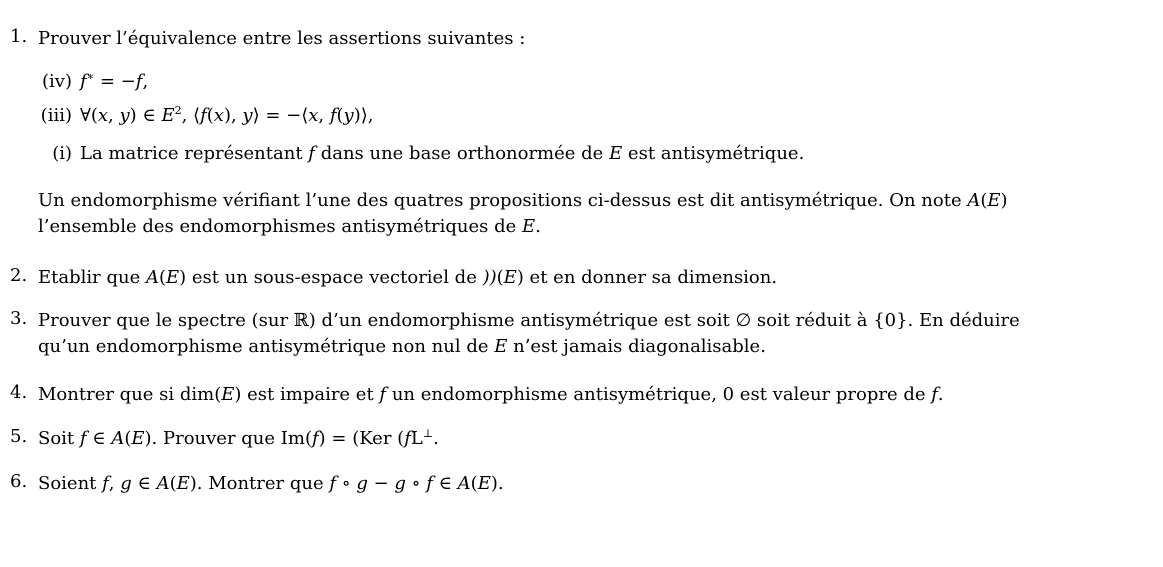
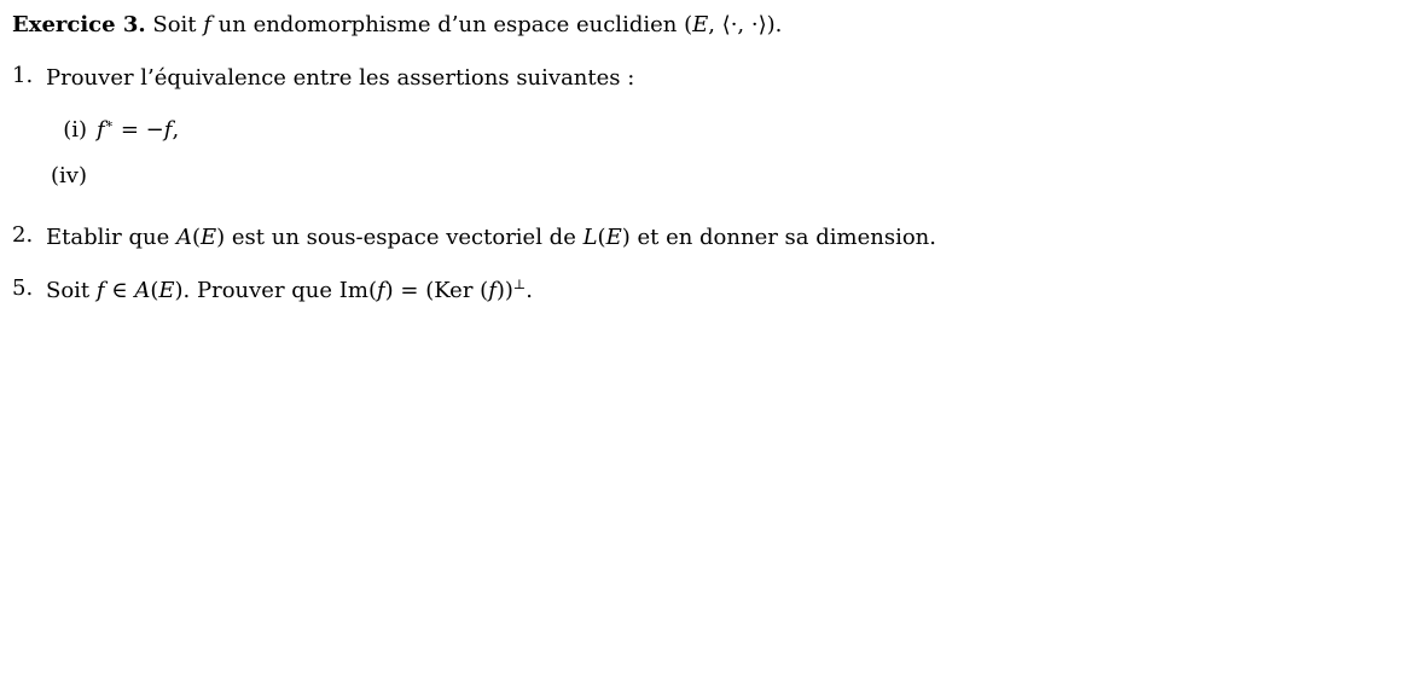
+ Exercice 3. Soit f un endomorphisme d’un espace euclidien (E, ⟨·, ·⟩).
  1.
  Prouver l’équivalence entre les assertions suivantes :
- (iv)
+ (i)
  f∗ = −f,
- (iii)
- ∀(x, y) ∈ E2, ⟨f(x), y⟩ = −⟨x, f(y)⟩,
- (i)
+ (iv)
- La matrice représentant f dans une base orthonormée de E est antisymétrique.
- Un endomorphisme vérifiant l’une des quatres propositions ci-dessus est dit antisymétrique. On note A(E)
- l’ensemble des endomorphismes antisymétriques de E.
  2.
- Etablir que A(E) est un sous-espace vectoriel de ))(E) et en donner sa dimension.
+ Etablir que A(E) est un sous-espace vectoriel de L(E) et en donner sa dimension.
- 3.
- Prouver que le spectre (sur ℝ) d’un endomorphisme antisymétrique est soit ∅ soit réduit à {0}. En déduire
- qu’un endomorphisme antisymétrique non nul de E n’est jamais diagonalisable.
- 4.
- Montrer que si dim(E) est impaire et f un endomorphisme antisymétrique, 0 est valeur propre de f.
  5.
- Soit f ∈ A(E). Prouver que Im(f) = (Ker (fL⊥.
+ Soit f ∈ A(E). Prouver que Im(f) = (Ker (f))⊥.
- 6.
- Soient f, g ∈ A(E). Montrer que f ∘ g − g ∘ f ∈ A(E).
